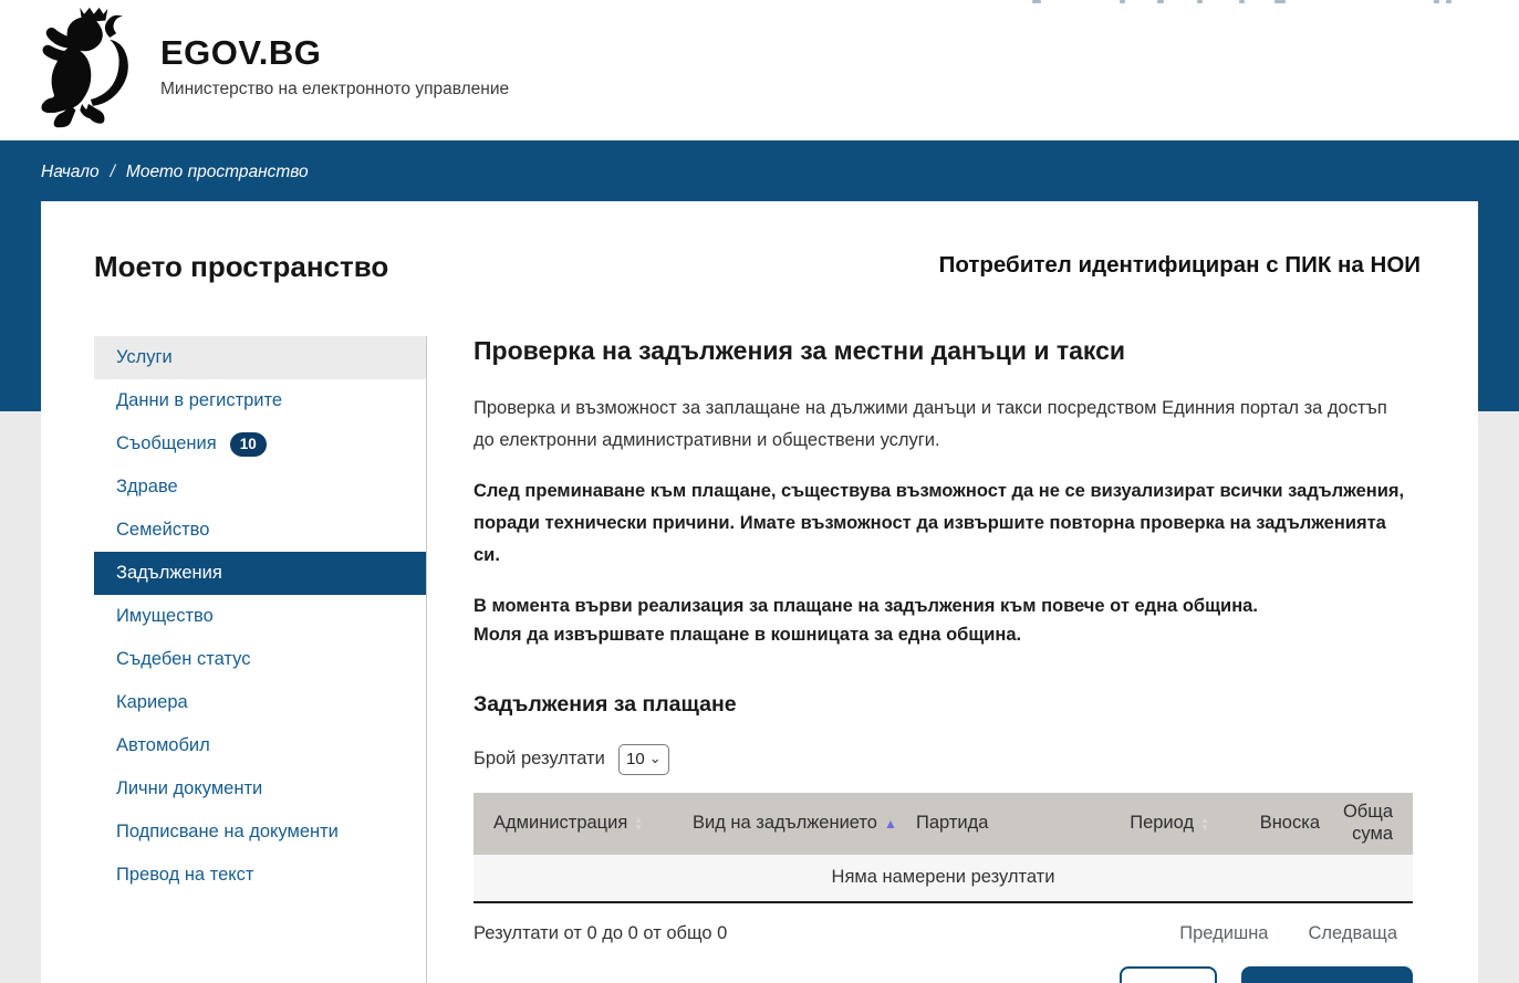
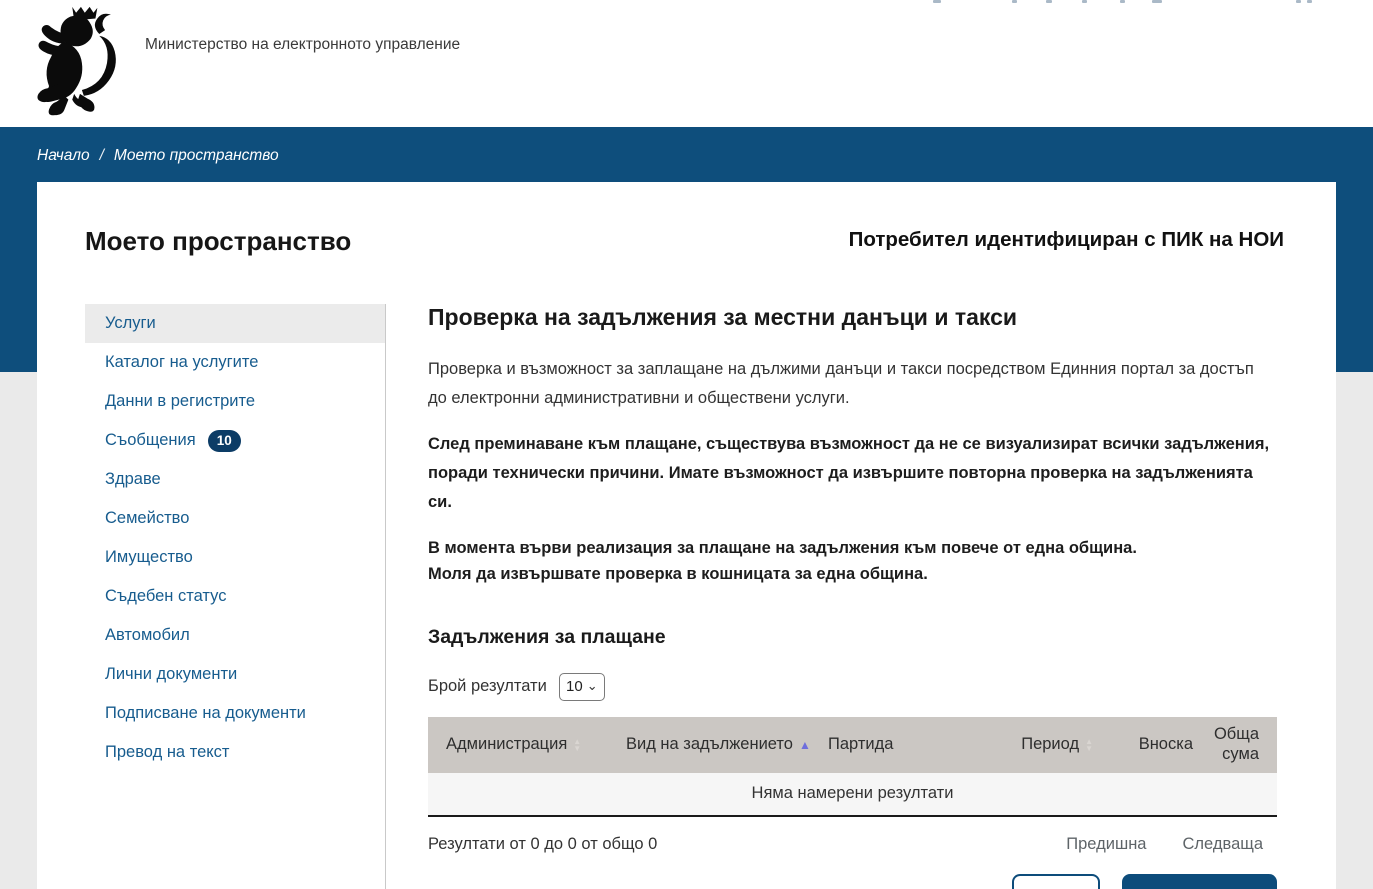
- EGOV.BG
  Министерство на електронното управление
  Начало
  /
  Моето пространство
  Моето пространство
  Потребител идентифициран с ПИК на НОИ
  Услуги
+ Каталог на услугите
  Данни в регистрите
  Съобщения
  10
  Здраве
  Семейство
- Задължения
  Имущество
  Съдебен статус
- Кариера
  Автомобил
  Лични документи
  Подписване на документи
  Превод на текст
  Проверка на задължения за местни данъци и такси
  Проверка и възможност за заплащане на дължими данъци и такси посредством Единния портал за достъп до електронни административни и обществени услуги.
  След преминаване към плащане, съществува възможност да не се визуализират всички задължения, поради технически причини. Имате възможност да извършите повторна проверка на задълженията си.
  В момента върви реализация за плащане на задължения към повече от една община.
- Моля да извършвате плащане в кошницата за една община.
+ Моля да извършвате проверка в кошницата за една община.
  Задължения за плащане
  Брой резултати
  10
  ⌄
  Администрация
  Вид на задължението
  ▲
  Партида
  Период
  Вноска
  Обща сума
  Няма намерени резултати
  Резултати от 0 до 0 от общо 0
  Предишна
  Следваща
